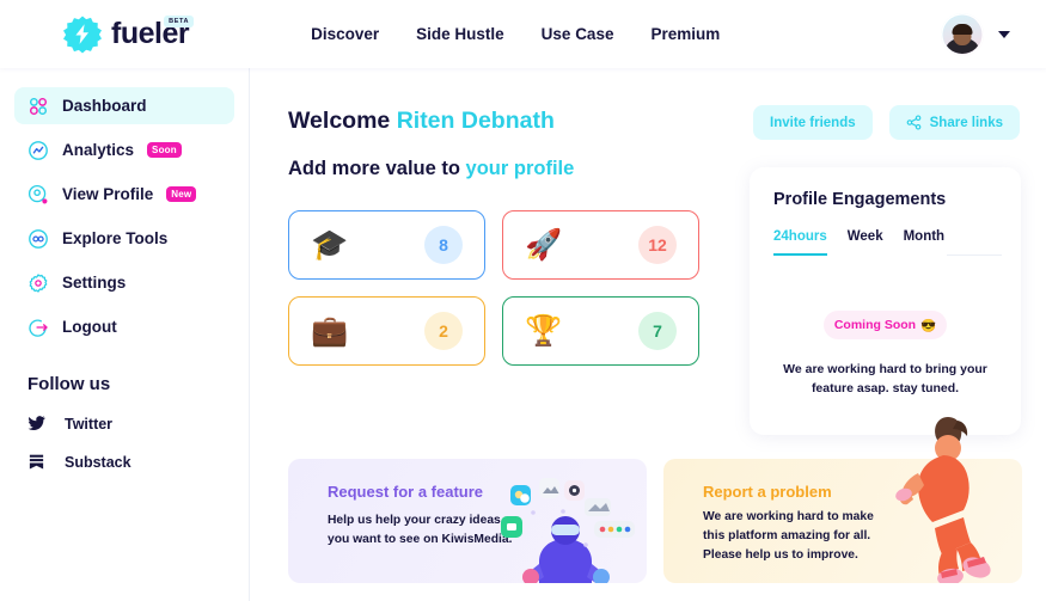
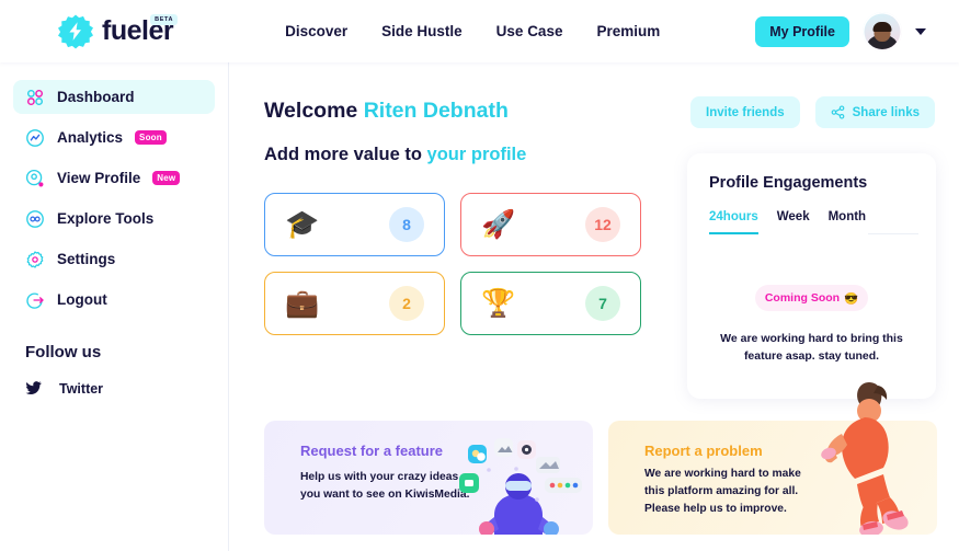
  fueler
  Discover
  Side Hustle
  Use Case
  Premium
+ My Profile
  Dashboard
  Analytics
  Soon
  View Profile
  New
  Explore Tools
  Settings
  Logout
  Follow us
  Twitter
- Substack
  Welcome Riten Debnath
  Add more value to your profile
  Invite friends
  Share links
  🎓
  8
  🚀
  12
  💼
  2
  🏆
  7
  Profile Engagements
  24hours
  Week
  Month
  Coming Soon
  😎
- We are working hard to bring your
+ We are working hard to bring this
  feature asap. stay tuned.
  Request for a feature
- Help us help your crazy ideas you want to see on KiwisMedia.
+ Help us with your crazy ideas you want to see on KiwisMedia.
  Report a problem
  We are working hard to make this platform amazing for all. Please help us to improve.
